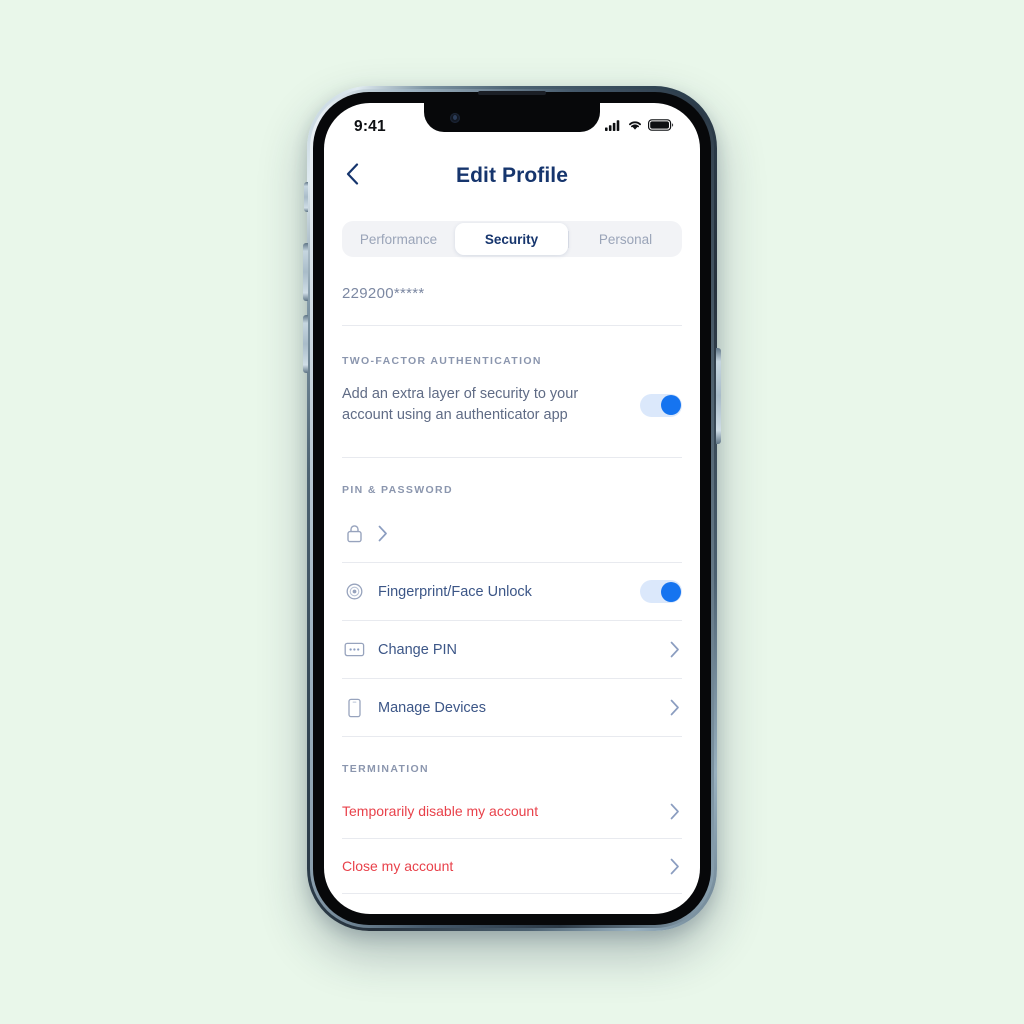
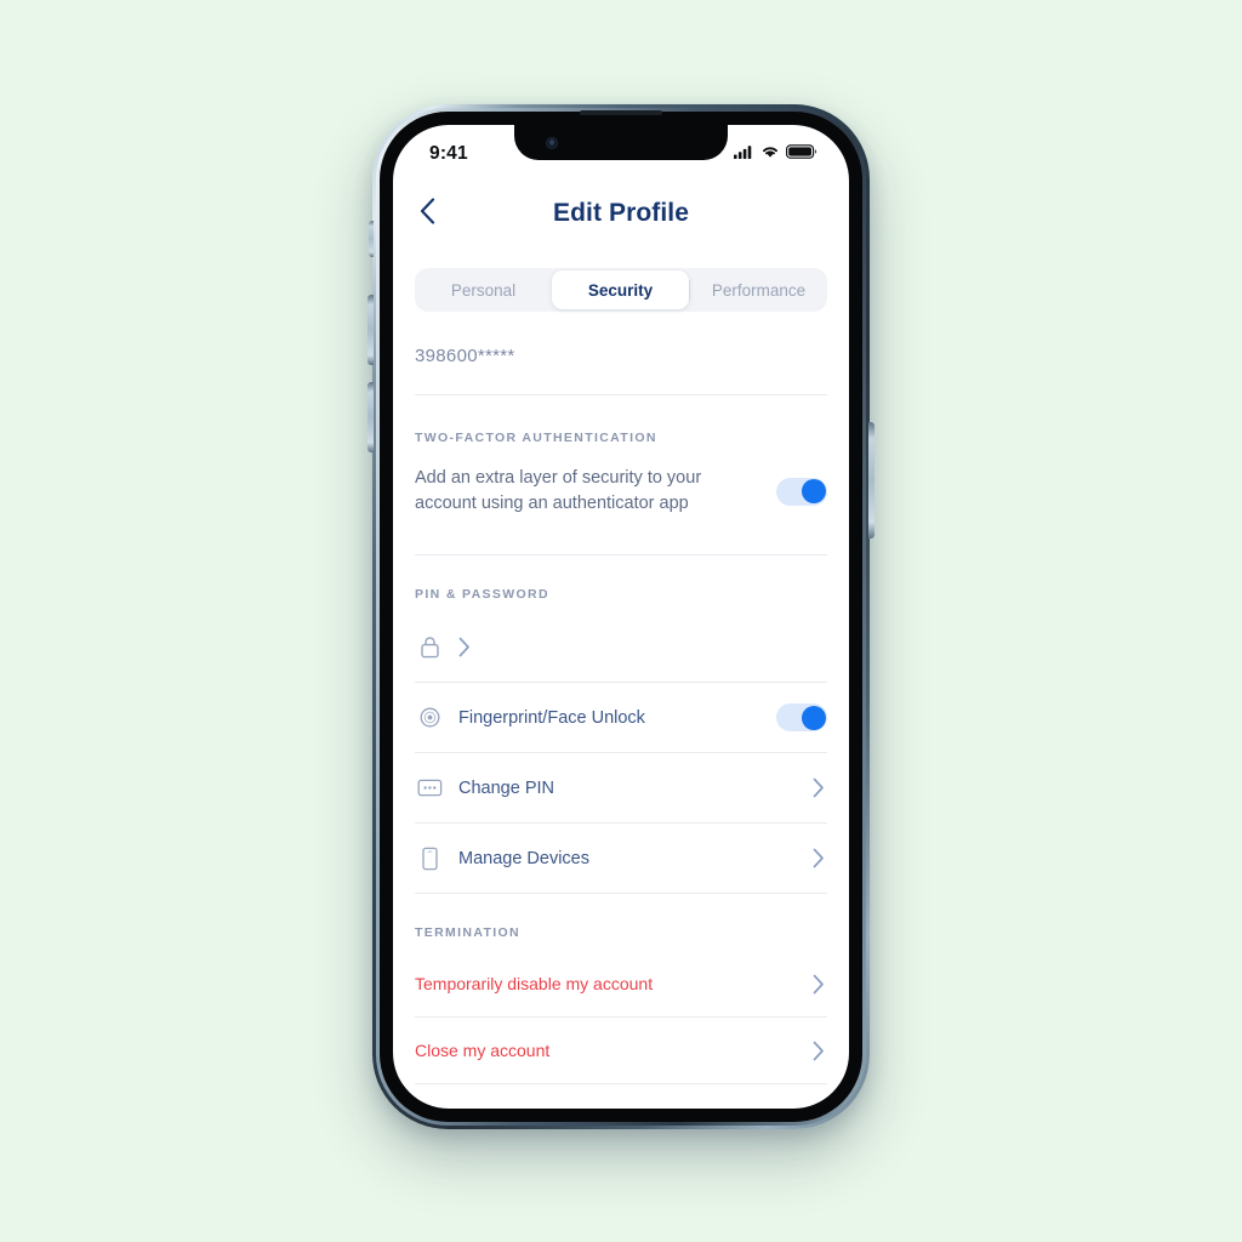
  9:41
  Edit Profile
- Performance
+ Personal
  Security
- Personal
+ Performance
- 229200*****
+ 398600*****
  TWO-FACTOR AUTHENTICATION
  Add an extra layer of security to your account using an authenticator app
  PIN & PASSWORD
  Fingerprint/Face Unlock
  Change PIN
  Manage Devices
  TERMINATION
  Temporarily disable my account
  Close my account
